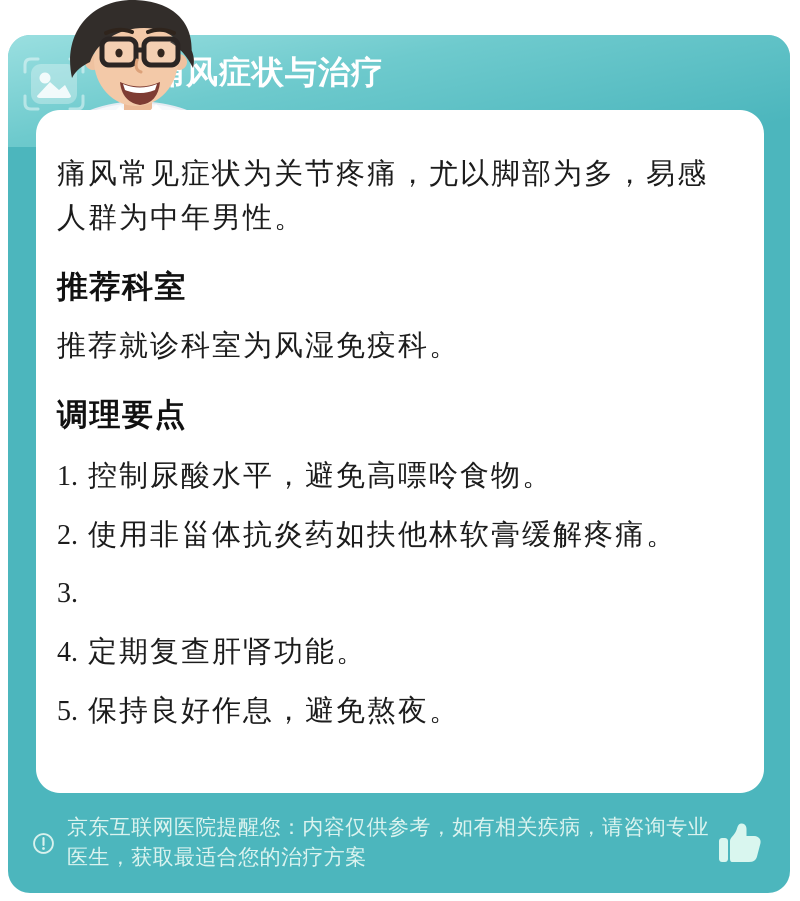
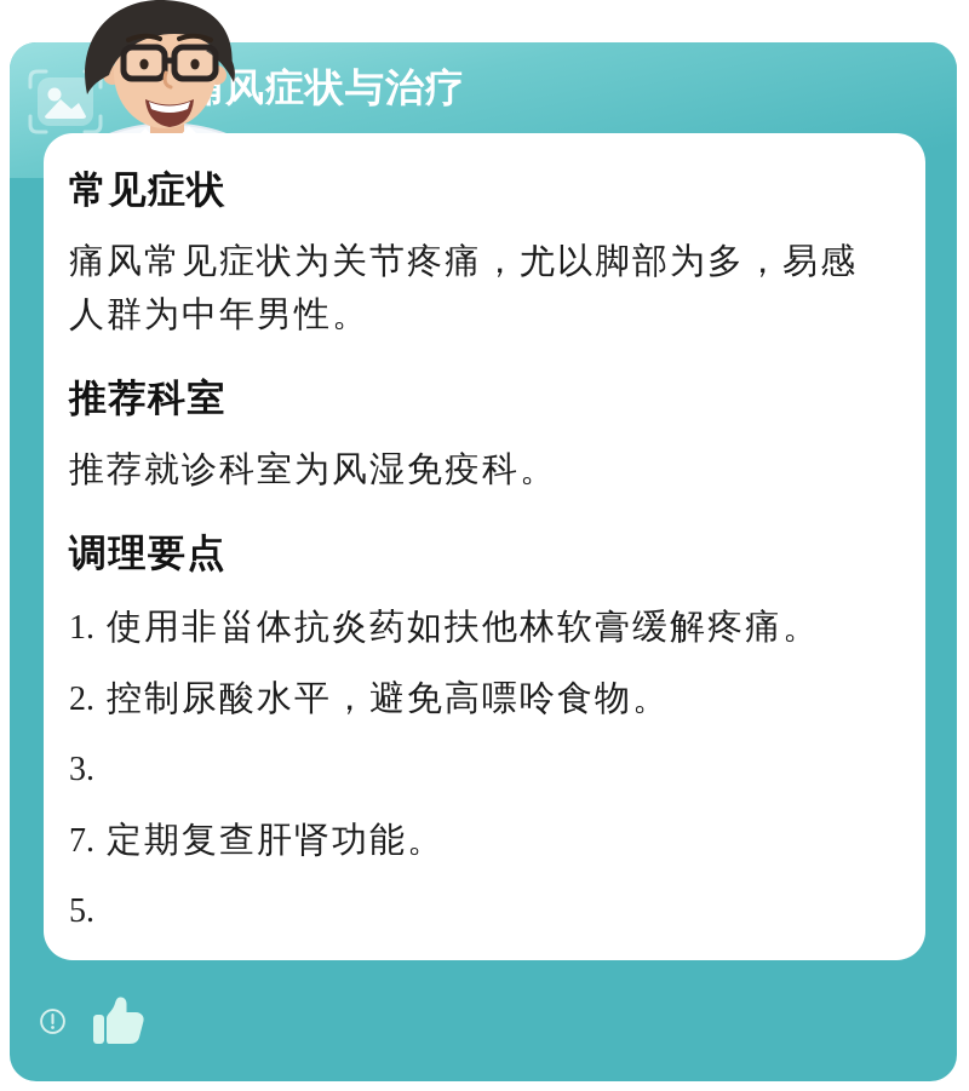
  风症状与治疗
+ 常见症状
  痛风常见症状为关节疼痛，尤以脚部为多，易感人群为中年男性。
  推荐科室
  推荐就诊科室为风湿免疫科。
  调理要点
  1.
- 控制尿酸水平，避免高嘌呤食物。
+ 使用非甾体抗炎药如扶他林软膏缓解疼痛。
  2.
- 使用非甾体抗炎药如扶他林软膏缓解疼痛。
+ 控制尿酸水平，避免高嘌呤食物。
  3.
- 4.
+ 7.
  定期复查肝肾功能。
  5.
- 保持良好作息，避免熬夜。
- 京东互联网医院提醒您：内容仅供参考，如有相关疾病，请咨询专业医生，获取最适合您的治疗方案
